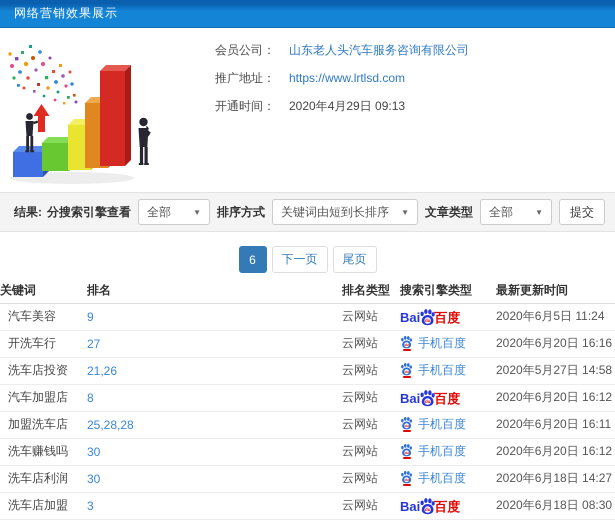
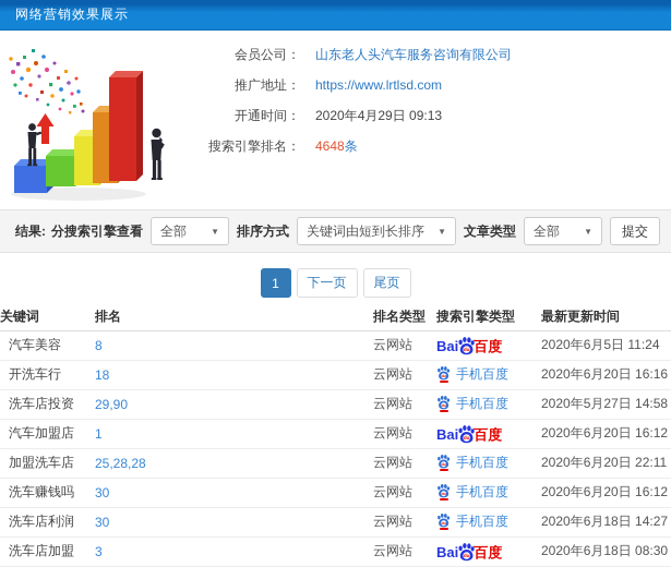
  网络营销效果展示
  会员公司：
  山东老人头汽车服务咨询有限公司
  推广地址：
  https://www.lrtlsd.com
  开通时间：
  2020年4月29日 09:13
+ 搜索引擎排名：
+ 4648条
  结果:
  分搜索引擎查看
  全部
  ▼
  排序方式
  关键词由短到长排序
  ▼
  文章类型
  全部
  ▼
  提交
- 6
+ 1
  下一页
  尾页
  关键词	排名	排名类型	搜索引擎类型	最新更新时间
- 汽车美容	9	云网站	Bai 百度	2020年6月5日 11:24
+ 汽车美容	8	云网站	Bai 百度	2020年6月5日 11:24
- 开洗车行	27	云网站	手机百度	2020年6月20日 16:16
+ 开洗车行	18	云网站	手机百度	2020年6月20日 16:16
- 洗车店投资	21,26	云网站	手机百度	2020年5月27日 14:58
+ 洗车店投资	29,90	云网站	手机百度	2020年5月27日 14:58
- 汽车加盟店	8	云网站	Bai 百度	2020年6月20日 16:12
+ 汽车加盟店	1	云网站	Bai 百度	2020年6月20日 16:12
- 加盟洗车店	25,28,28	云网站	手机百度	2020年6月20日 16:11
+ 加盟洗车店	25,28,28	云网站	手机百度	2020年6月20日 22:11
  洗车赚钱吗	30	云网站	手机百度	2020年6月20日 16:12
  洗车店利润	30	云网站	手机百度	2020年6月18日 14:27
  洗车店加盟	3	云网站	Bai 百度	2020年6月18日 08:30
